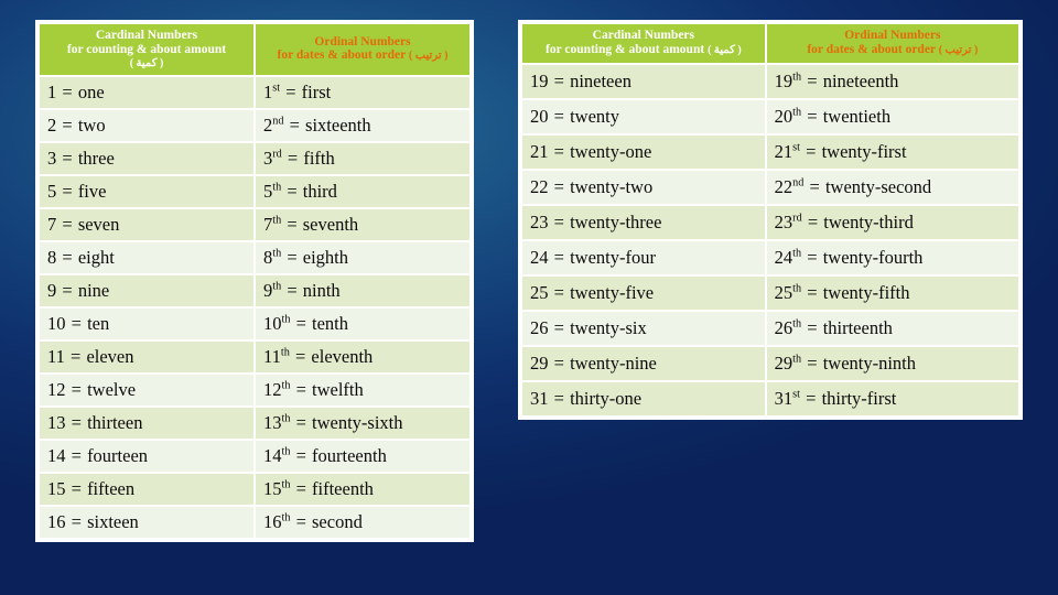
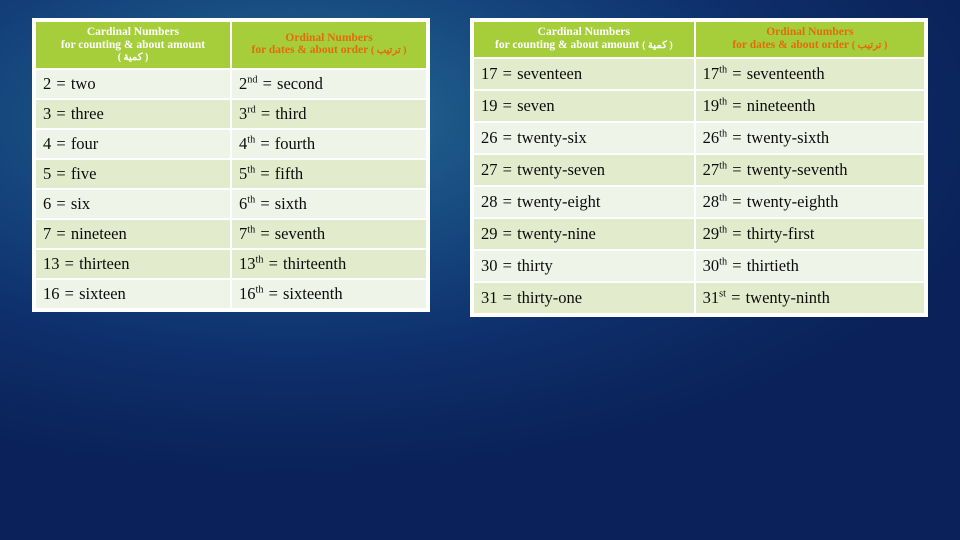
  Cardinal Numbers for counting & about amount ( كمية )	Ordinal Numbers for dates & about order ( ترتيب )
- 1 = one	1st = first
- 2 = two	2nd = sixteenth
+ 2 = two	2nd = second
- 3 = three	3rd = fifth
+ 3 = three	3rd = third
+ 4 = four	4th = fourth
- 5 = five	5th = third
+ 5 = five	5th = fifth
+ 6 = six	6th = sixth
- 7 = seven	7th = seventh
+ 7 = nineteen	7th = seventh
- 8 = eight	8th = eighth
- 9 = nine	9th = ninth
- 10 = ten	10th = tenth
- 11 = eleven	11th = eleventh
- 12 = twelve	12th = twelfth
- 13 = thirteen	13th = twenty-sixth
+ 13 = thirteen	13th = thirteenth
- 14 = fourteen	14th = fourteenth
- 15 = fifteen	15th = fifteenth
- 16 = sixteen	16th = second
+ 16 = sixteen	16th = sixteenth
  Cardinal Numbers for counting & about amount ( كمية )	Ordinal Numbers for dates & about order ( ترتيب )
+ 17 = seventeen	17th = seventeenth
- 19 = nineteen	19th = nineteenth
+ 19 = seven	19th = nineteenth
- 20 = twenty	20th = twentieth
- 21 = twenty-one	21st = twenty-first
- 22 = twenty-two	22nd = twenty-second
- 23 = twenty-three	23rd = twenty-third
- 24 = twenty-four	24th = twenty-fourth
- 25 = twenty-five	25th = twenty-fifth
- 26 = twenty-six	26th = thirteenth
+ 26 = twenty-six	26th = twenty-sixth
+ 27 = twenty-seven	27th = twenty-seventh
+ 28 = twenty-eight	28th = twenty-eighth
- 29 = twenty-nine	29th = twenty-ninth
+ 29 = twenty-nine	29th = thirty-first
+ 30 = thirty	30th = thirtieth
- 31 = thirty-one	31st = thirty-first
+ 31 = thirty-one	31st = twenty-ninth
